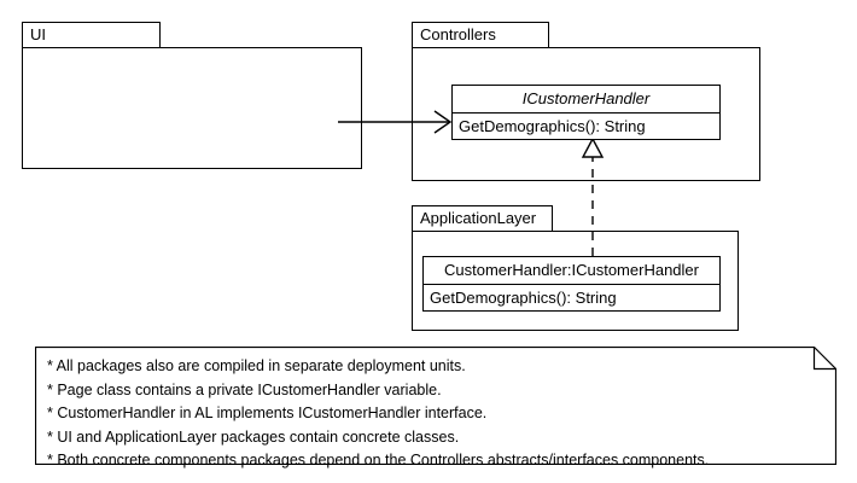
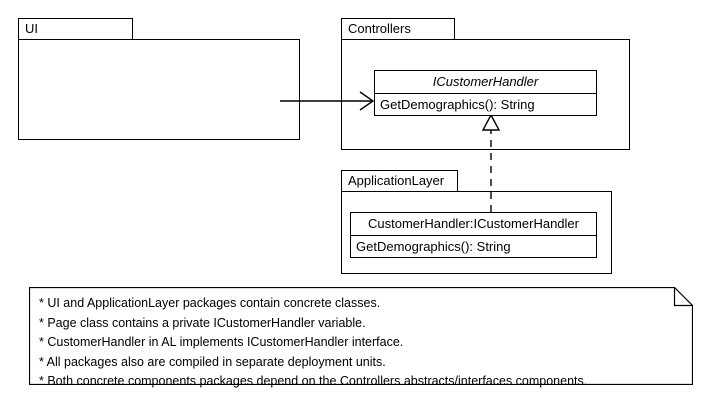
  UI
  Controllers
  ICustomerHandler
  GetDemographics(): String
  ApplicationLayer
  CustomerHandler:ICustomerHandler
  GetDemographics(): String
- * All packages also are compiled in separate deployment units.
+ * UI and ApplicationLayer packages contain concrete classes.
  * Page class contains a private ICustomerHandler variable.
  * CustomerHandler in AL implements ICustomerHandler interface.
- * UI and ApplicationLayer packages contain concrete classes.
+ * All packages also are compiled in separate deployment units.
  * Both concrete components packages depend on the Controllers abstracts/interfaces components.
